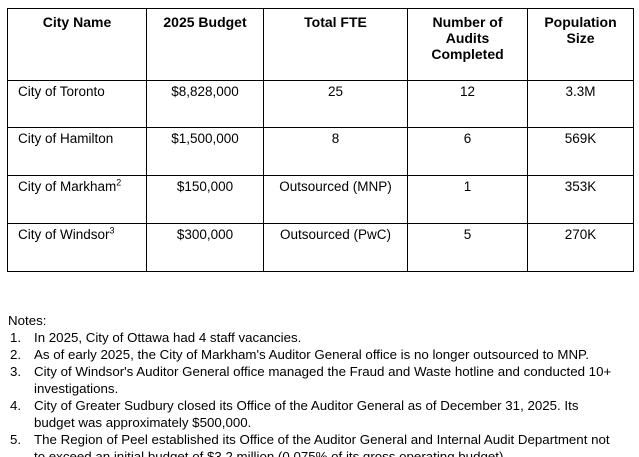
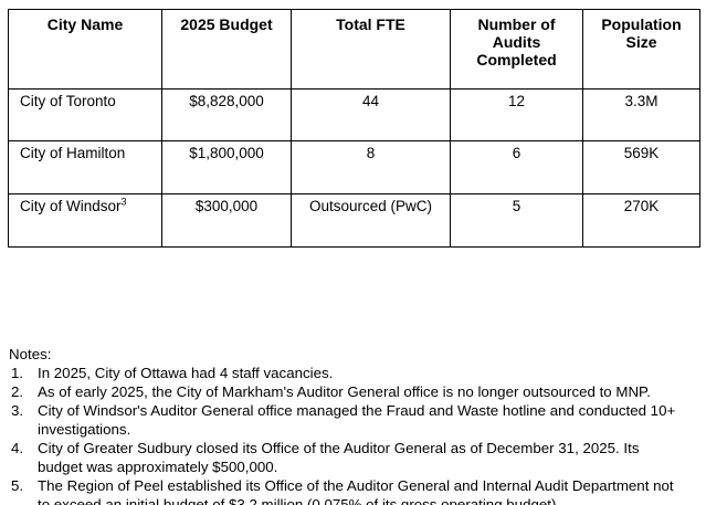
  City Name	2025 Budget	Total FTE	Number of Audits Completed	Population Size
- City of Toronto	$8,828,000	25	12	3.3M
+ City of Toronto	$8,828,000	44	12	3.3M
- City of Hamilton	$1,500,000	8	6	569K
+ City of Hamilton	$1,800,000	8	6	569K
- City of Markham2	$150,000	Outsourced (MNP)	1	353K
  City of Windsor3	$300,000	Outsourced (PwC)	5	270K
  Notes:
  1.
  In 2025, City of Ottawa had 4 staff vacancies.
  2.
  As of early 2025, the City of Markham's Auditor General office is no longer outsourced to MNP.
  3.
  City of Windsor's Auditor General office managed the Fraud and Waste hotline and conducted 10+ investigations.
  4.
  City of Greater Sudbury closed its Office of the Auditor General as of December 31, 2025. Its budget was approximately $500,000.
  5.
